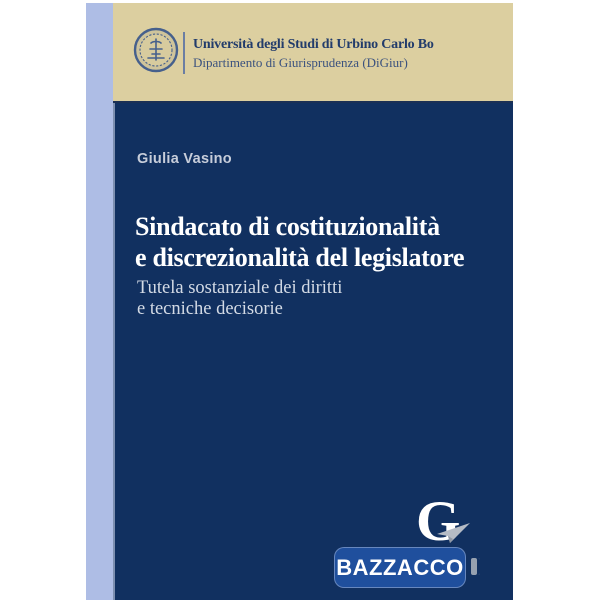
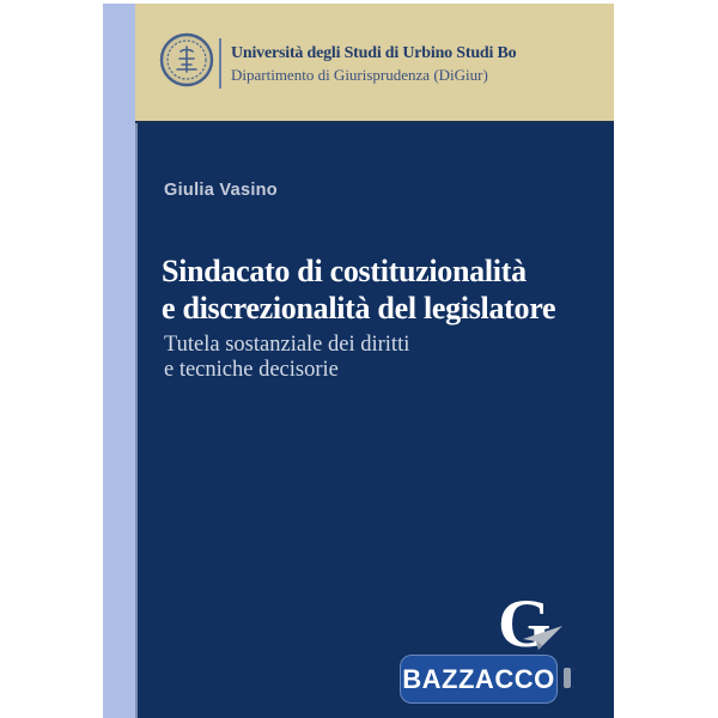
- Università degli Studi di Urbino Carlo Bo
+ Università degli Studi di Urbino Studi Bo
  Dipartimento di Giurisprudenza (DiGiur)
  Giulia Vasino
  Sindacato di costituzionalità
  e discrezionalità del legislatore
  Tutela sostanziale dei diritti
  e tecniche decisorie
  G
  BAZZACCO
